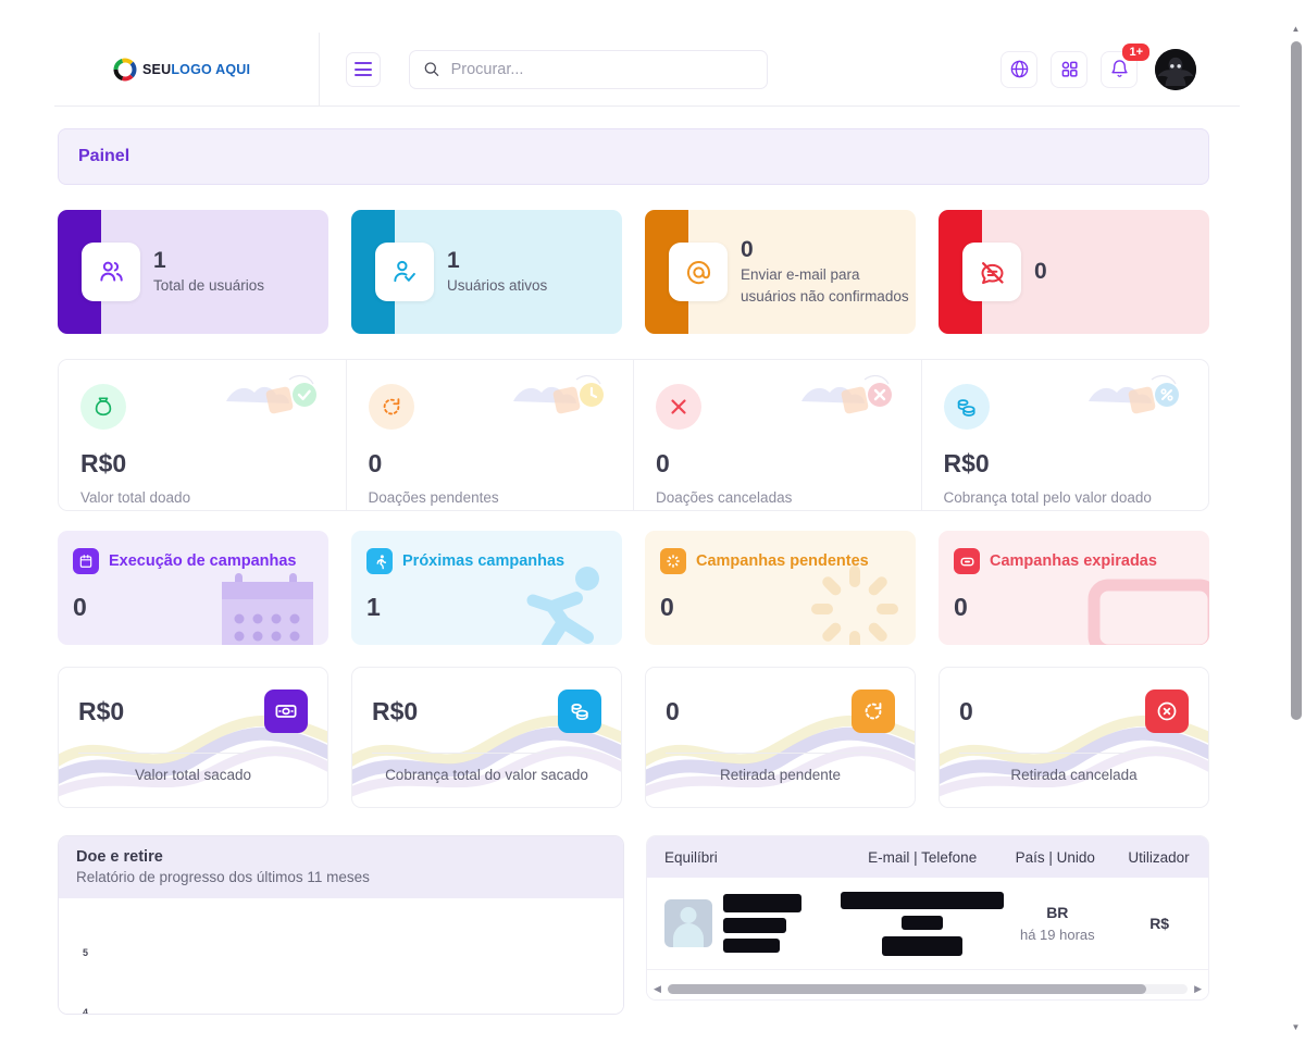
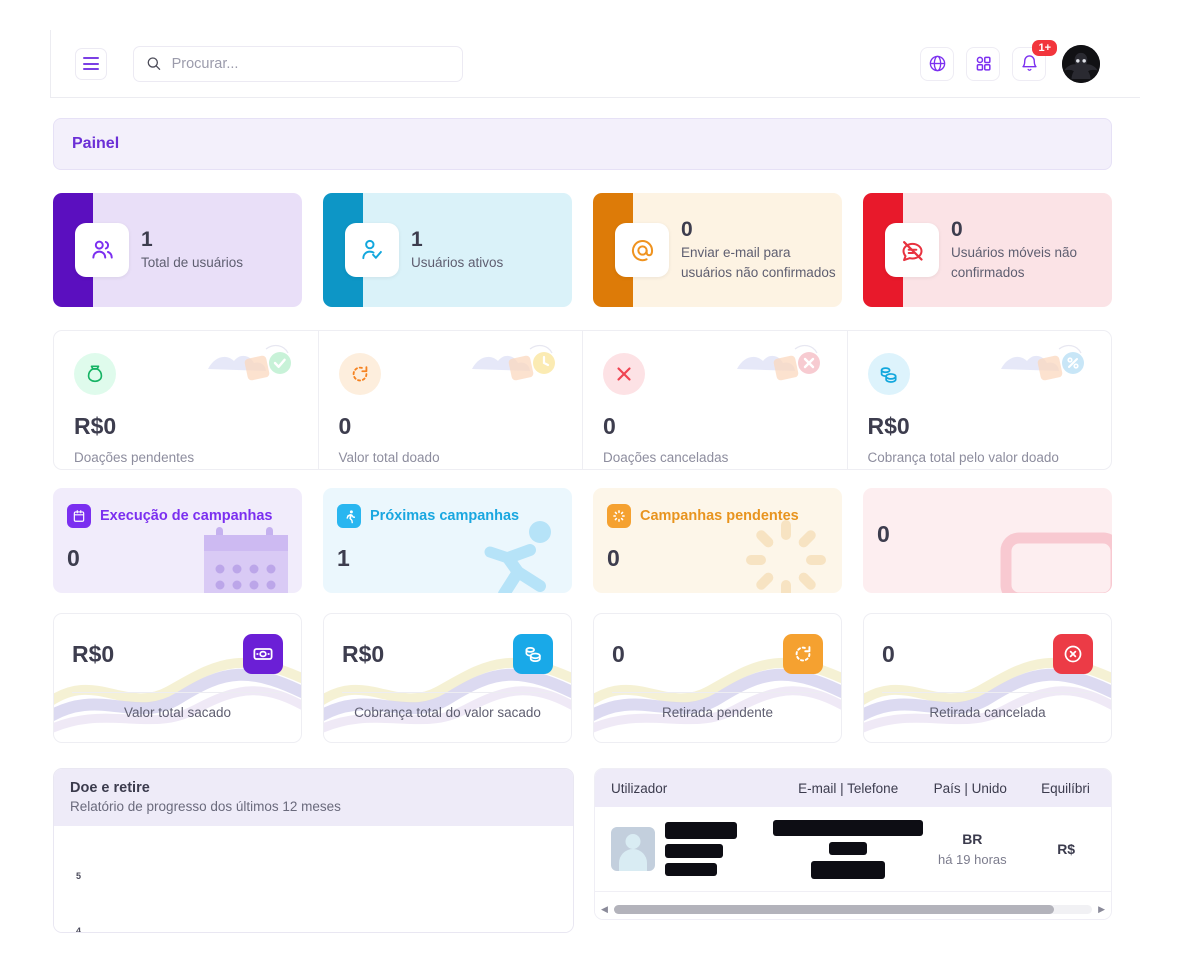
- SEULOGO AQUI
  Procurar...
  1+
  Painel
  1
  Total de usuários
  1
  Usuários ativos
  0
  Enviar e-mail para usuários não confirmados
  0
+ Usuários móveis não confirmados
  R$0
- Valor total doado
+ Doações pendentes
  0
- Doações pendentes
+ Valor total doado
  0
  Doações canceladas
  R$0
  Cobrança total pelo valor doado
  Execução de campanhas
  0
  Próximas campanhas
  1
  Campanhas pendentes
  0
- Campanhas expiradas
  0
  R$0
  Valor total sacado
  R$0
  Cobrança total do valor sacado
  0
  Retirada pendente
  0
  Retirada cancelada
  Doe e retire
- Relatório de progresso dos últimos 11 meses
+ Relatório de progresso dos últimos 12 meses
  5
  4
- Equilíbri
+ Utilizador
  E-mail | Telefone
  País | Unido
- Utilizador
+ Equilíbri
  BR
  há 19 horas
  R$
  ◀
  ▶
- ▲
- ▼
